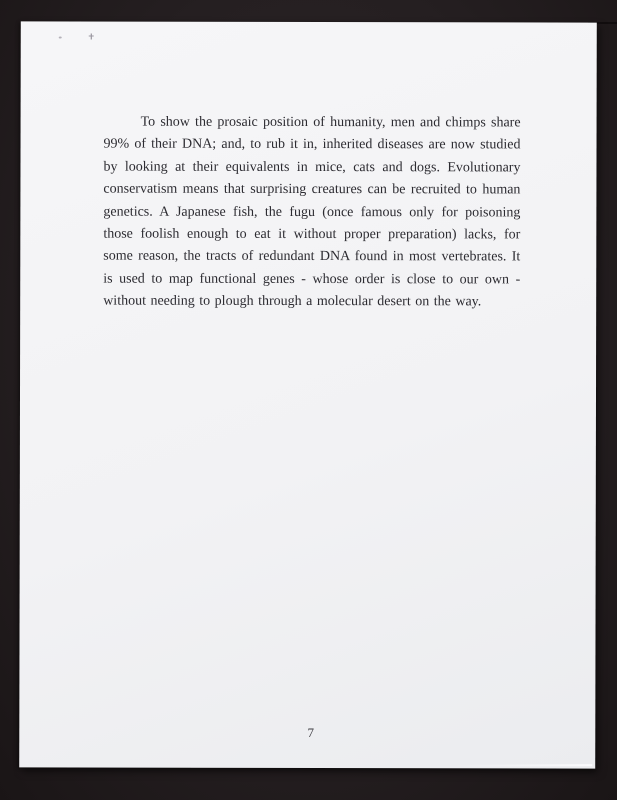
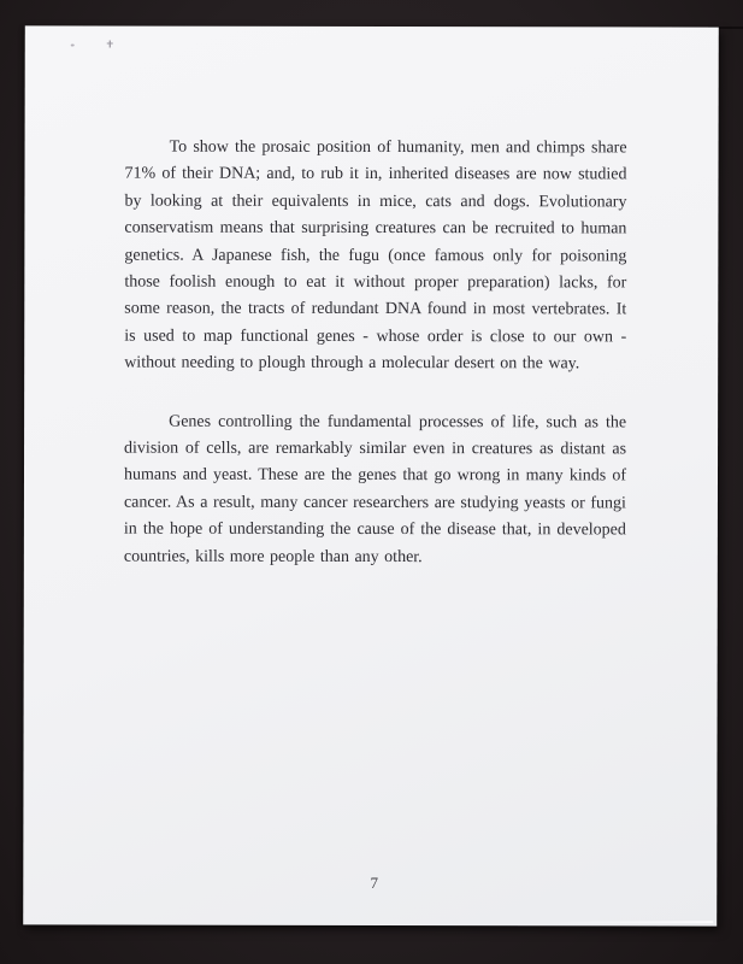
- To show the prosaic position of humanity, men and chimps share 99% of their DNA; and, to rub it in, inherited diseases are now studied by looking at their equivalents in mice, cats and dogs. Evolutionary conservatism means that surprising creatures can be recruited to human genetics. A Japanese fish, the fugu (once famous only for poisoning those foolish enough to eat it without proper preparation) lacks, for some reason, the tracts of redundant DNA found in most vertebrates. It is used to map functional genes - whose order is close to our own - without needing to plough through a molecular desert on the way.
+ To show the prosaic position of humanity, men and chimps share 71% of their DNA; and, to rub it in, inherited diseases are now studied by looking at their equivalents in mice, cats and dogs. Evolutionary conservatism means that surprising creatures can be recruited to human genetics. A Japanese fish, the fugu (once famous only for poisoning those foolish enough to eat it without proper preparation) lacks, for some reason, the tracts of redundant DNA found in most vertebrates. It is used to map functional genes - whose order is close to our own - without needing to plough through a molecular desert on the way.
+ Genes controlling the fundamental processes of life, such as the division of cells, are remarkably similar even in creatures as distant as humans and yeast. These are the genes that go wrong in many kinds of cancer. As a result, many cancer researchers are studying yeasts or fungi in the hope of understanding the cause of the disease that, in developed countries, kills more people than any other.
  7
